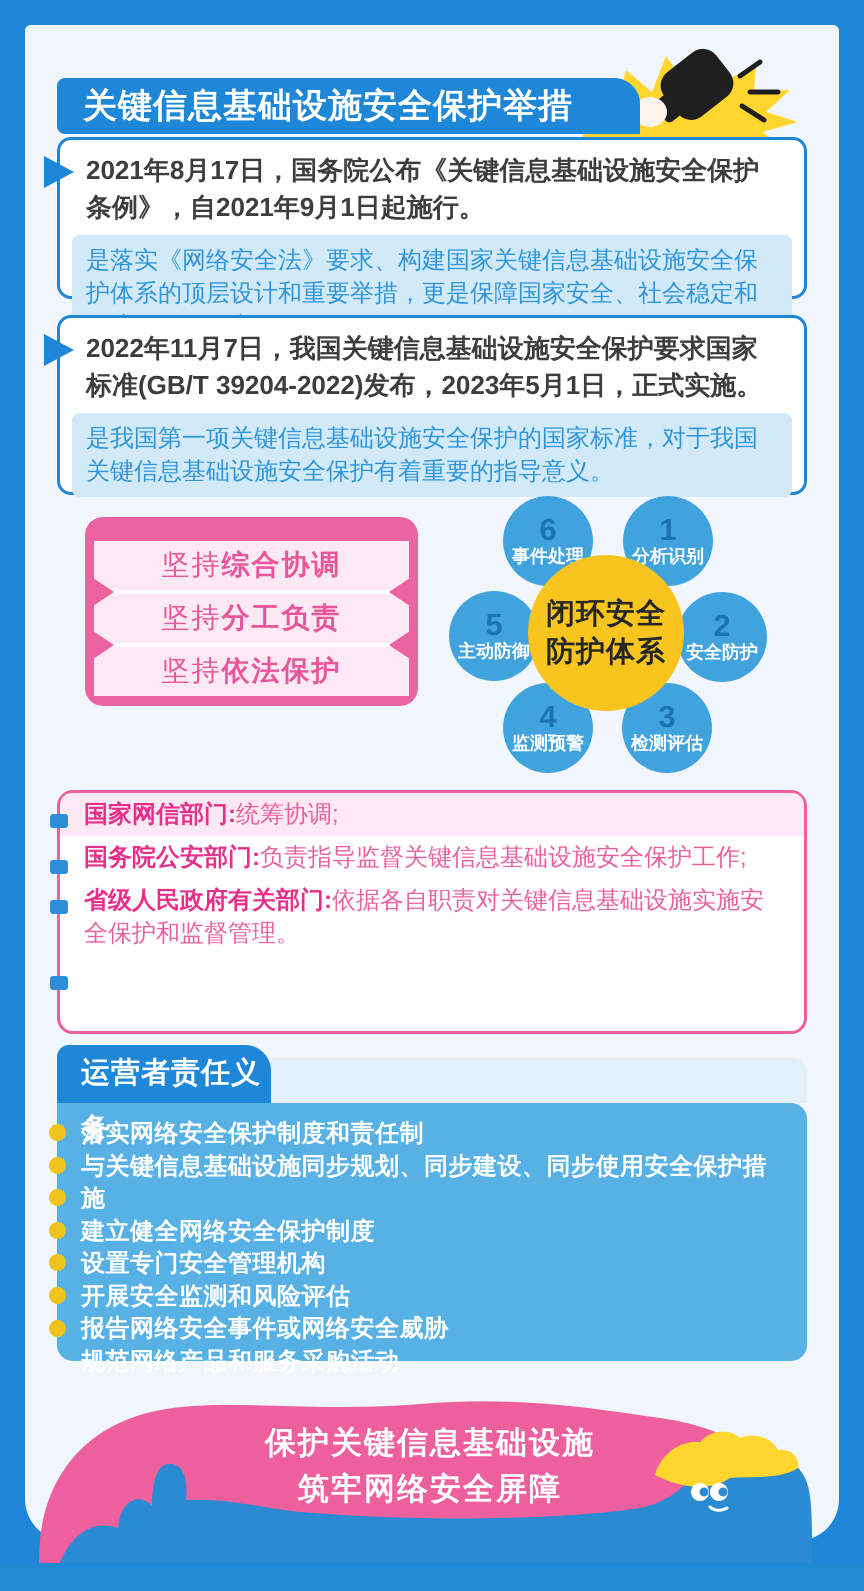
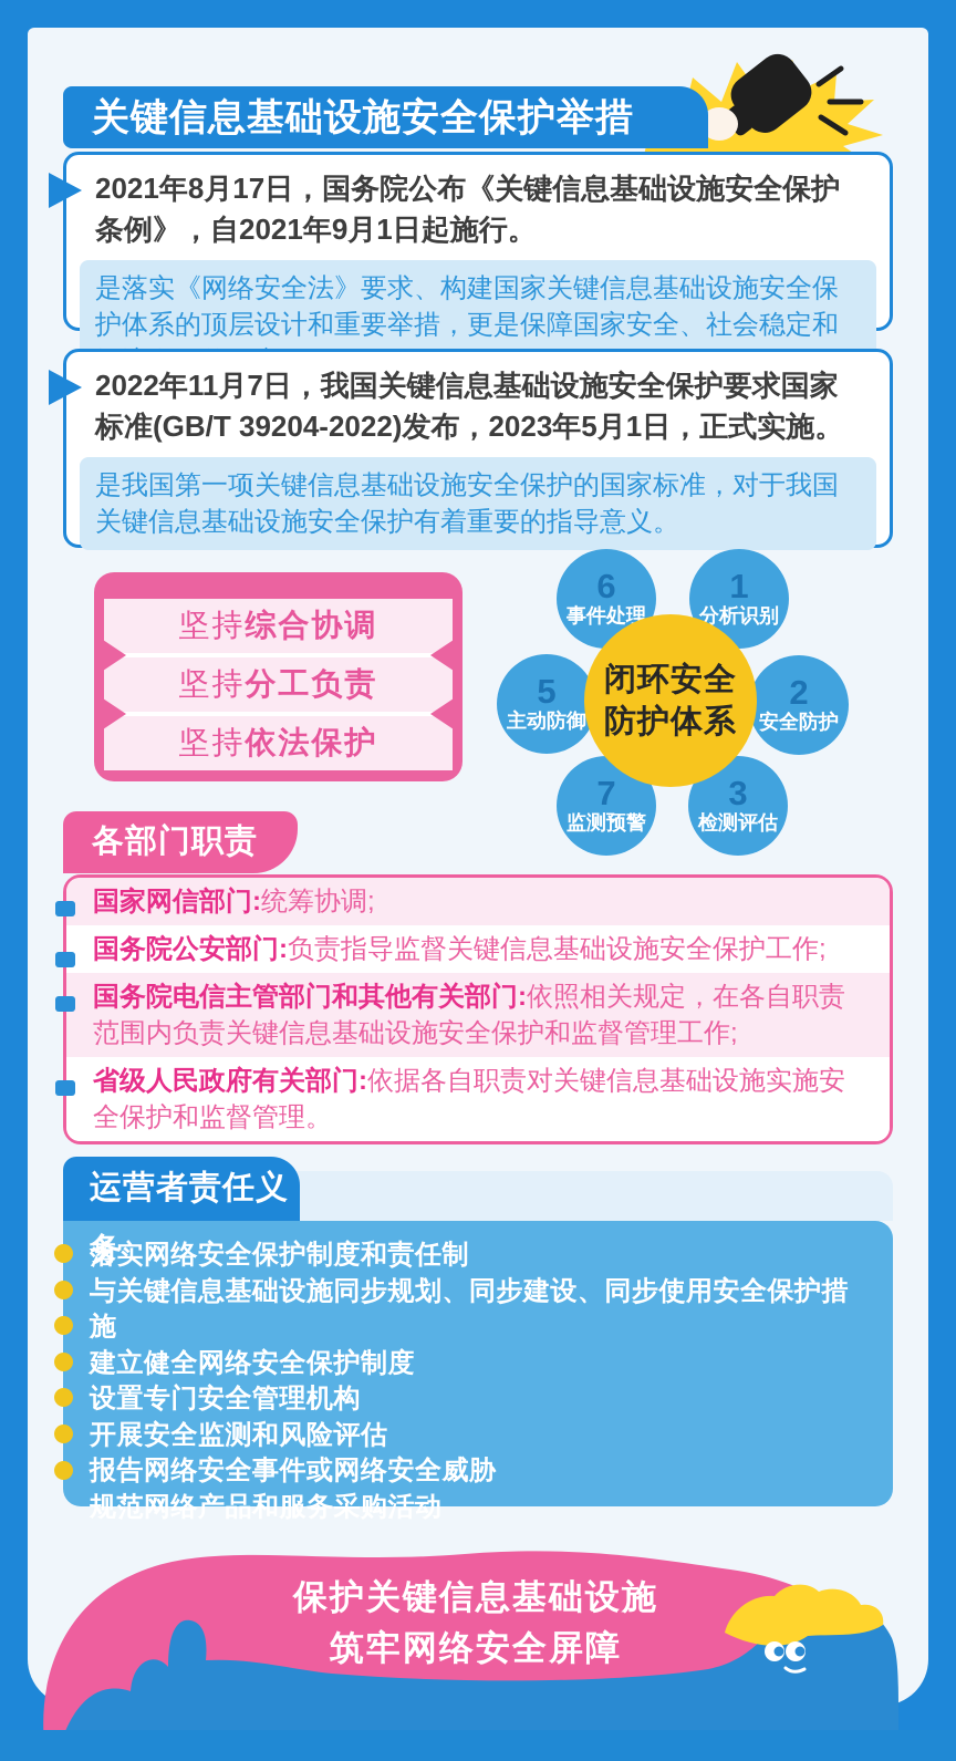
  关键信息基础设施安全保护举措
  2021年8月17日，国务院公布《关键信息基础设施安全保护条例》，自2021年9月1日起施行。
  是落实《网络安全法》要求、构建国家关键信息基础设施安全保护体系的顶层设计和重要举措，更是保障国家安全、社会稳定和
  2022年11月7日，我国关键信息基础设施安全保护要求国家标准(GB/T 39204-2022)发布，2023年5月1日，正式实施。
  是我国第一项关键信息基础设施安全保护的国家标准，对于我国关键信息基础设施安全保护有着重要的指导意义。
  坚持
  综合协调
  坚持
  分工负责
  坚持
  依法保护
  6
  事件处理
  1
  分析识别
  5
  主动防御
  2
  安全防护
- 4
+ 7
  监测预警
  3
  检测评估
  闭环安全
  防护体系
+ 各部门职责
  国家网信部门:统筹协调;
  国务院公安部门:负责指导监督关键信息基础设施安全保护工作;
+ 国务院电信主管部门和其他有关部门:依照相关规定，在各自职责范围内负责关键信息基础设施安全保护和监督管理工作;
  省级人民政府有关部门:依据各自职责对关键信息基础设施实施安全保护和监督管理。
  运营者责任义务
  实网络安全保护制度和责任制
  与关键信息基础设施同步规划、同步建设、同步使用安全保护措施
  建立健全网络安全保护制度
  设置专门安全管理机构
  开展安全监测和风险评估
  报告网络安全事件或网络安全威胁
  规范网络产品和服务采购活动
  保护关键信息基础设施
  筑牢网络安全屏障
